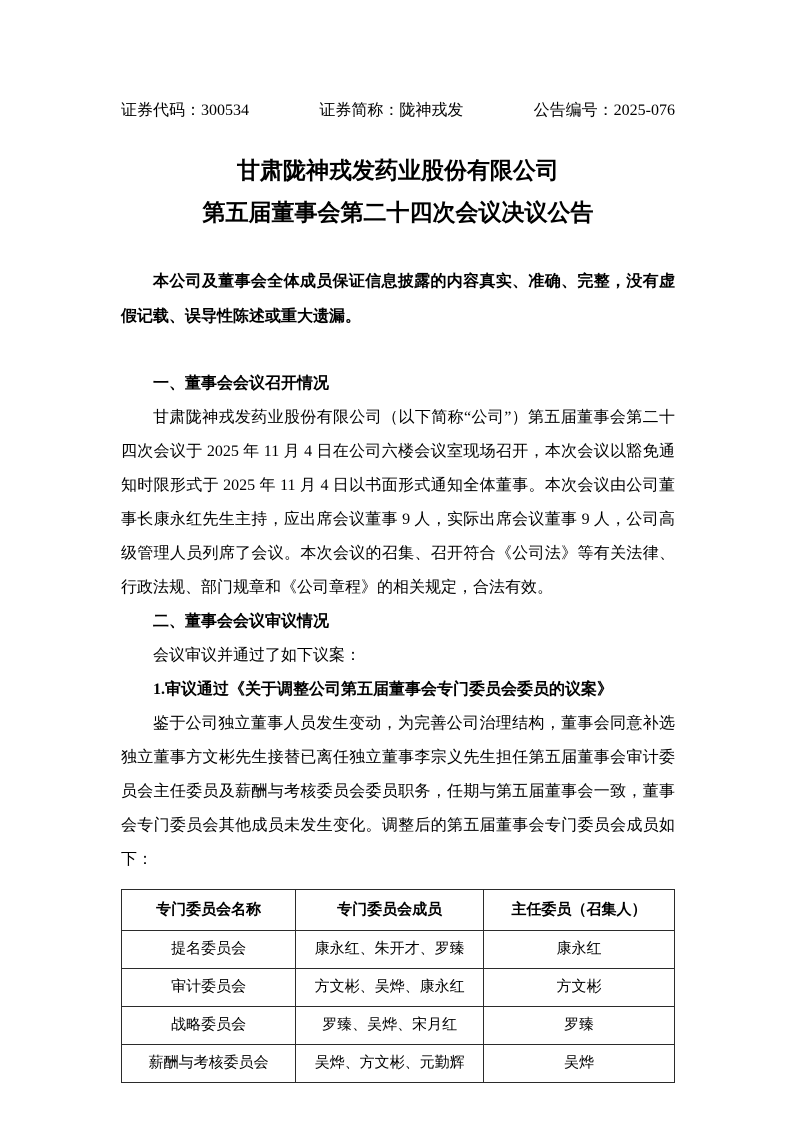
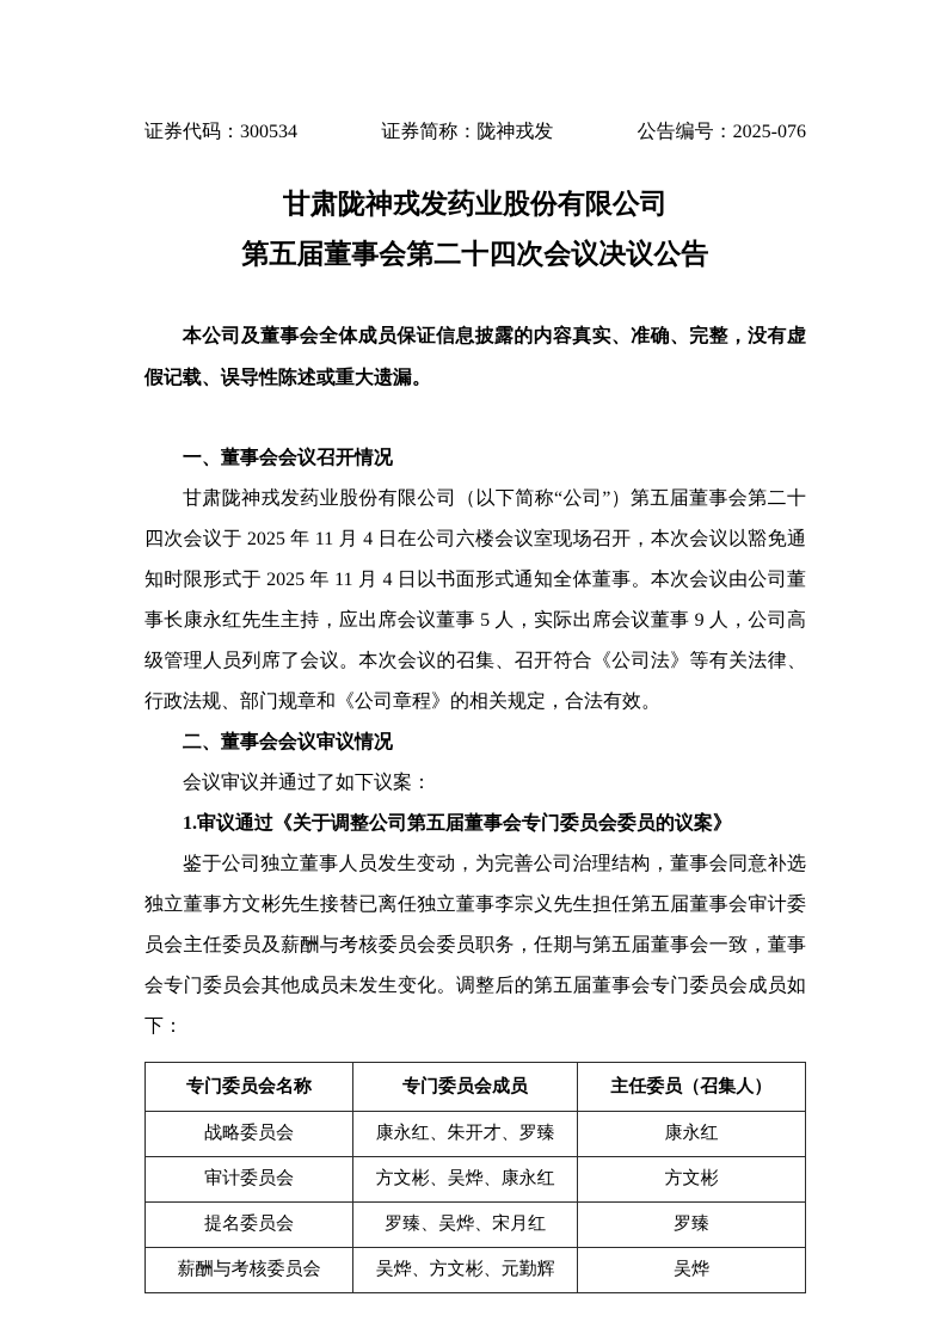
  证券代码：300534
  证券简称：陇神戎发
  公告编号：2025-076
  甘肃陇神戎发药业股份有限公司
  第五届董事会第二十四次会议决议公告
  本公司及董事会全体成员保证信息披露的内容真实、准确、完整，没有虚假记载、误导性陈述或重大遗漏。
  一、董事会会议召开情况
- 甘肃陇神戎发药业股份有限公司（以下简称“公司”）第五届董事会第二十四次会议于 2025 年 11 月 4 日在公司六楼会议室现场召开，本次会议以豁免通知时限形式于 2025 年 11 月 4 日以书面形式通知全体董事。本次会议由公司董事长康永红先生主持，应出席会议董事 9 人，实际出席会议董事 9 人，公司高级管理人员列席了会议。本次会议的召集、召开符合《公司法》等有关法律、行政法规、部门规章和《公司章程》的相关规定，合法有效。
+ 甘肃陇神戎发药业股份有限公司（以下简称“公司”）第五届董事会第二十四次会议于 2025 年 11 月 4 日在公司六楼会议室现场召开，本次会议以豁免通知时限形式于 2025 年 11 月 4 日以书面形式通知全体董事。本次会议由公司董事长康永红先生主持，应出席会议董事 5 人，实际出席会议董事 9 人，公司高级管理人员列席了会议。本次会议的召集、召开符合《公司法》等有关法律、行政法规、部门规章和《公司章程》的相关规定，合法有效。
  二、董事会会议审议情况
  会议审议并通过了如下议案：
  1.审议通过《关于调整公司第五届董事会专门委员会委员的议案》
  鉴于公司独立董事人员发生变动，为完善公司治理结构，董事会同意补选独立董事方文彬先生接替已离任独立董事李宗义先生担任第五届董事会审计委员会主任委员及薪酬与考核委员会委员职务，任期与第五届董事会一致，董事会专门委员会其他成员未发生变化。调整后的第五届董事会专门委员会成员如下：
  专门委员会名称	专门委员会成员	主任委员（召集人）
- 提名委员会	康永红、朱开才、罗臻	康永红
+ 战略委员会	康永红、朱开才、罗臻	康永红
  审计委员会	方文彬、吴烨、康永红	方文彬
- 战略委员会	罗臻、吴烨、宋月红	罗臻
+ 提名委员会	罗臻、吴烨、宋月红	罗臻
  薪酬与考核委员会	吴烨、方文彬、元勤辉	吴烨
